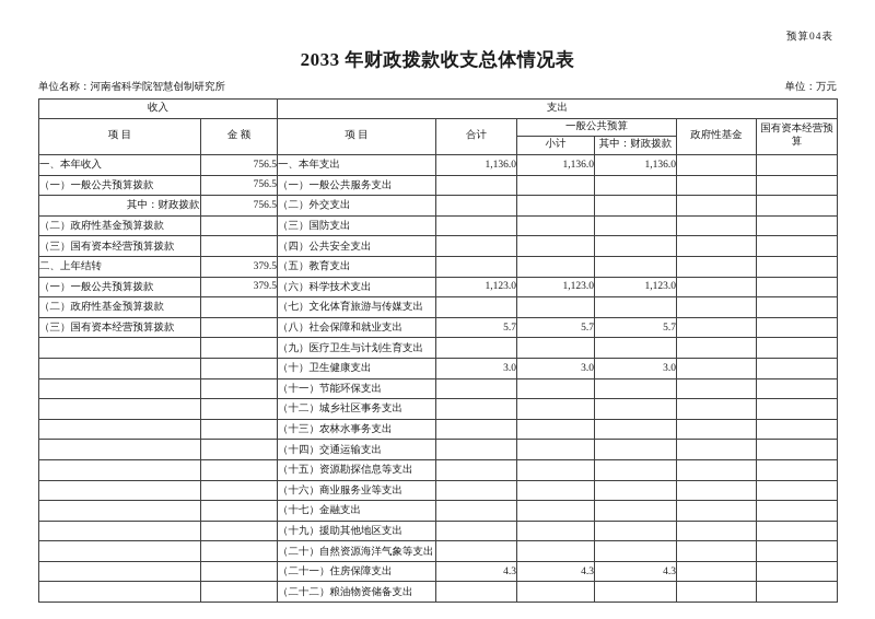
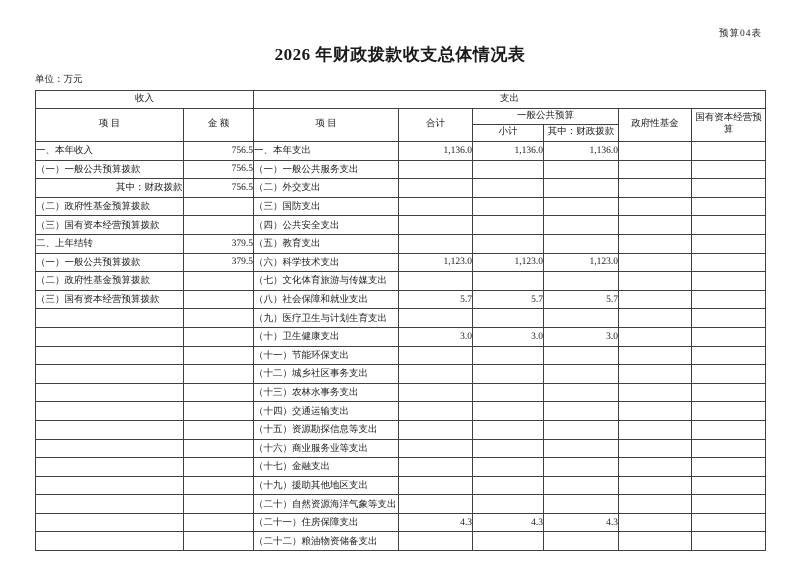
  预算04表
- 2033 年财政拨款收支总体情况表
+ 2026 年财政拨款收支总体情况表
- 单位名称：河南省科学院智慧创制研究所
  单位：万元
  收入	支出
  项 目	金 额	项 目	合计	一般公共预算	政府性基金	国有资本经营预算
  小计	其中：财政拨款
  一、本年收入	756.5	一、本年支出	1,136.0	1,136.0	1,136.0
  （一）一般公共预算拨款	756.5	（一）一般公共服务支出
  其中：财政拨款	756.5	（二）外交支出
  （二）政府性基金预算拨款		（三）国防支出
  （三）国有资本经营预算拨款		（四）公共安全支出
  二、上年结转	379.5	（五）教育支出
  （一）一般公共预算拨款	379.5	（六）科学技术支出	1,123.0	1,123.0	1,123.0
  （二）政府性基金预算拨款		（七）文化体育旅游与传媒支出
  （三）国有资本经营预算拨款		（八）社会保障和就业支出	5.7	5.7	5.7
  		（九）医疗卫生与计划生育支出
  		（十）卫生健康支出	3.0	3.0	3.0
  		（十一）节能环保支出
  		（十二）城乡社区事务支出
  		（十三）农林水事务支出
  		（十四）交通运输支出
  		（十五）资源勘探信息等支出
  		（十六）商业服务业等支出
  		（十七）金融支出
  		（十九）援助其他地区支出
  		（二十）自然资源海洋气象等支出
  		（二十一）住房保障支出	4.3	4.3	4.3
  		（二十二）粮油物资储备支出
